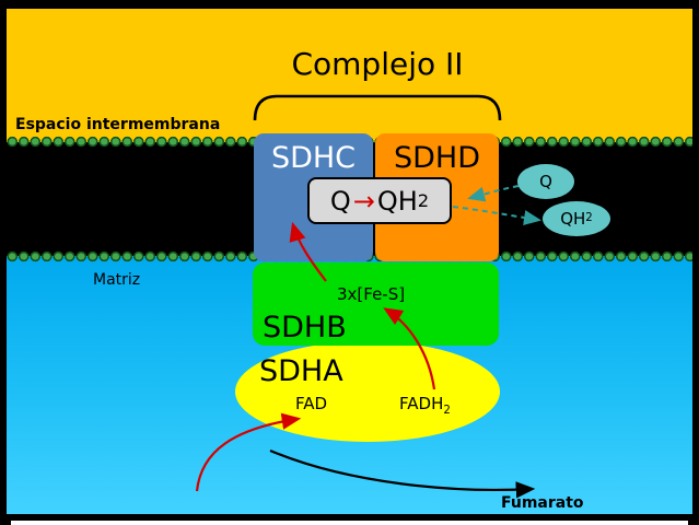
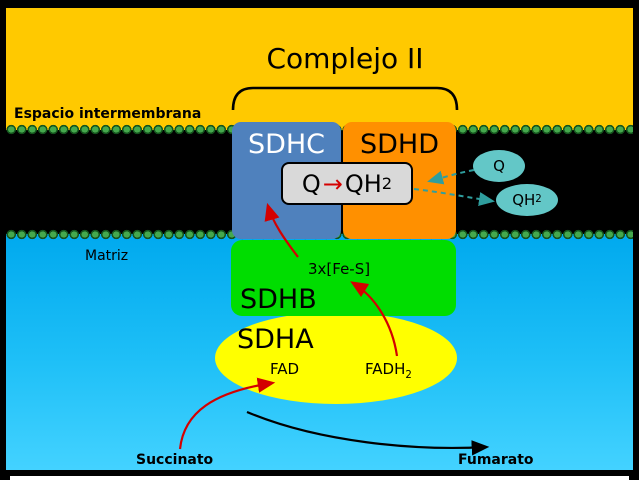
  Complejo II
  Espacio intermembrana
  Matriz
  SDHC
  SDHD
  3x[Fe-S]
  SDHB
  SDHA
  FAD
  FADH2
  Q
  →
  QH
  Q
  QH
+ Succinato
  Fumarato
